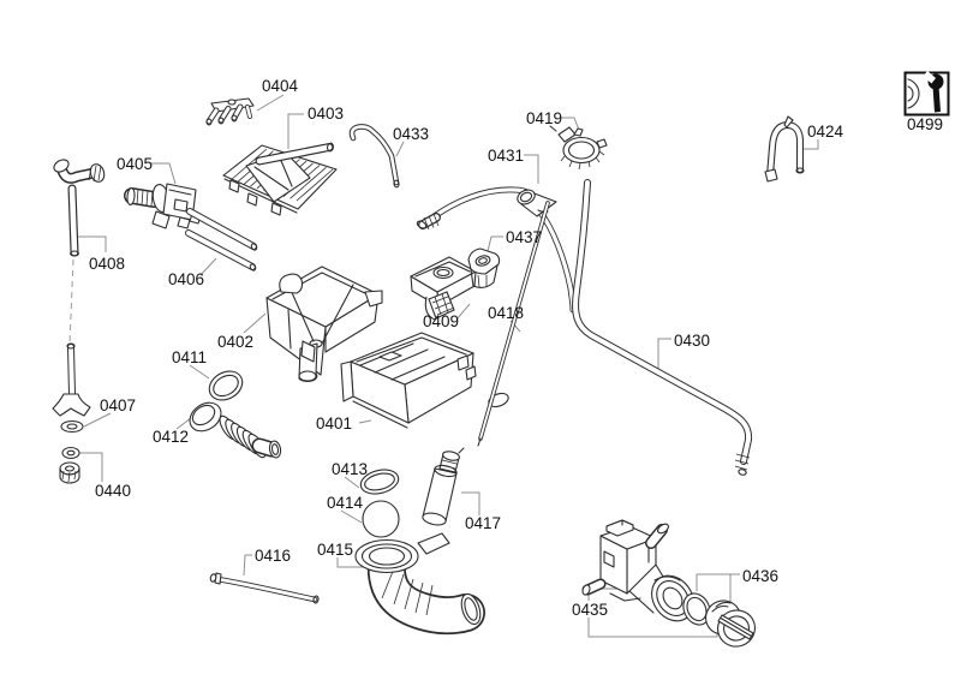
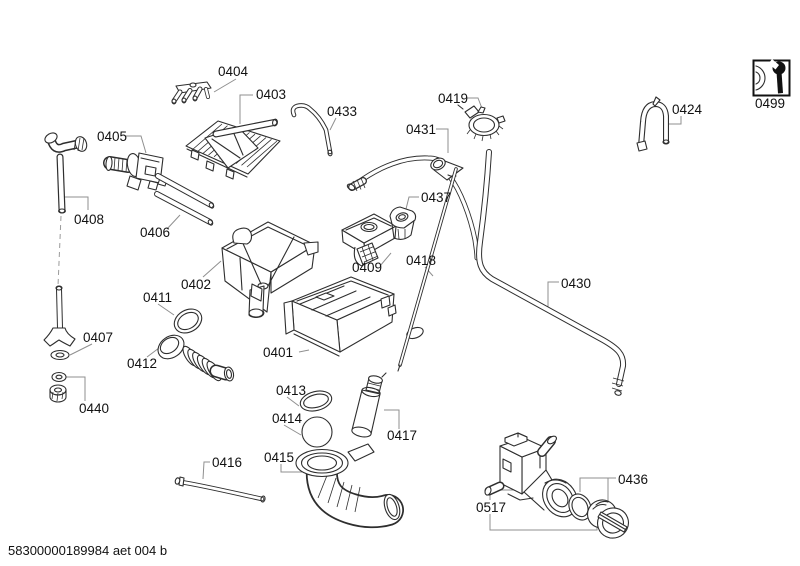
  0404
  0403
  0433
  0419
  0431
  0424
  0499
  0405
  0408
  0406
  0402
  0437
  0409
  0418
  0430
  0411
  0407
  0412
  0440
  0401
  0413
  0414
  0415
  0416
  0417
- 0435
+ 0517
  0436
+ 58300000189984 aet 004 b
